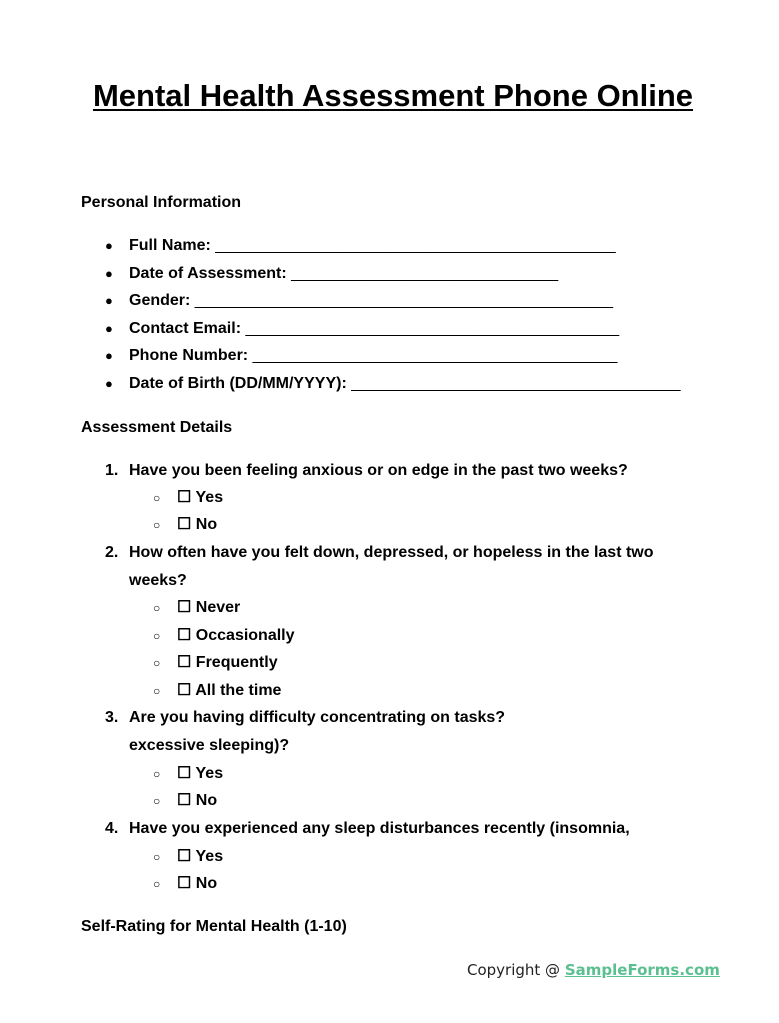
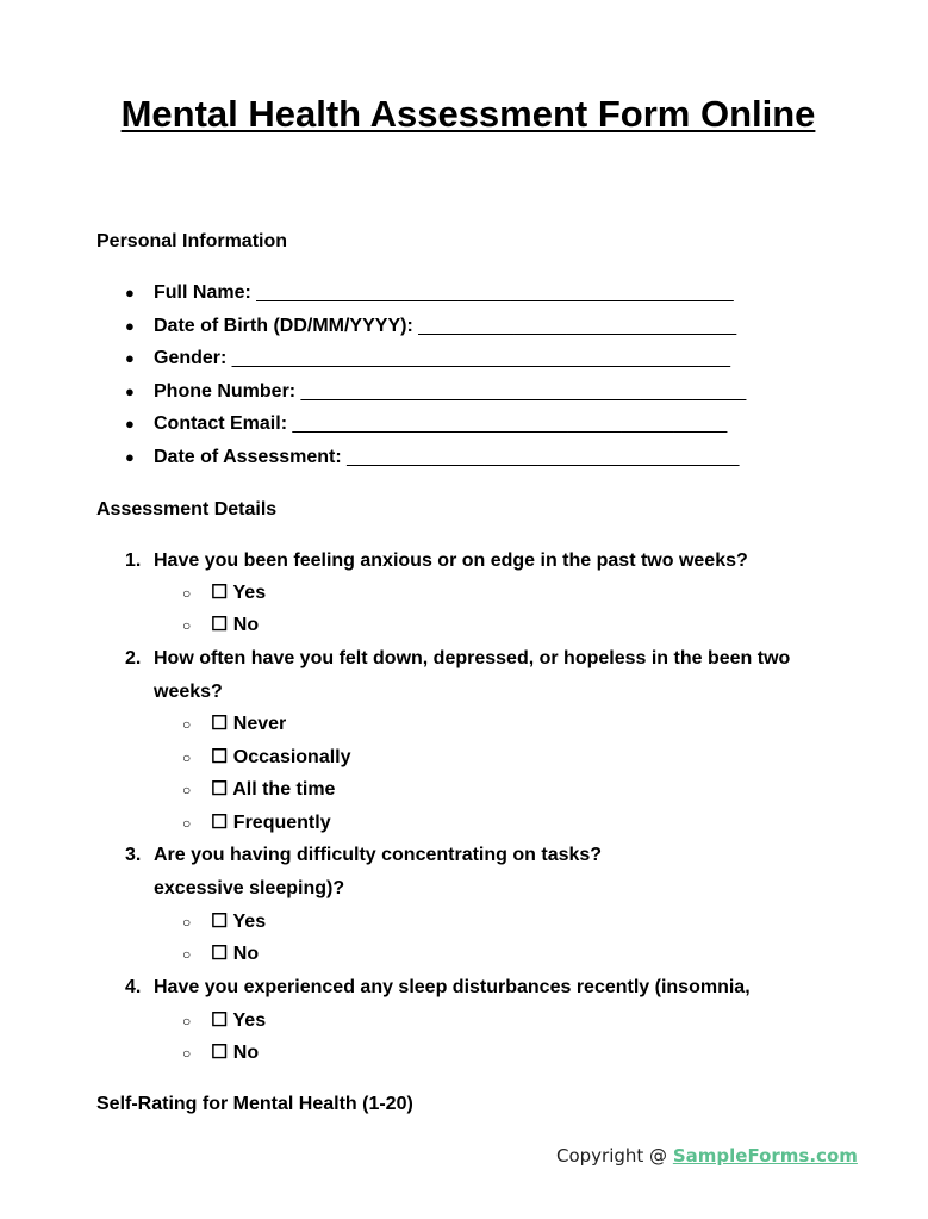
- Mental Health Assessment Phone Online
+ Mental Health Assessment Form Online
  Personal Information
  ●
  Full Name: _____________________________________________
  ●
- Date of Assessment: ______________________________
+ Date of Birth (DD/MM/YYYY): ______________________________
  ●
  Gender: _______________________________________________
  ●
- Contact Email: __________________________________________
+ Phone Number: __________________________________________
  ●
- Phone Number: _________________________________________
+ Contact Email: _________________________________________
  ●
- Date of Birth (DD/MM/YYYY): _____________________________________
+ Date of Assessment: _____________________________________
  Assessment Details
  1.
  Have you been feeling anxious or on edge in the past two weeks?
  ○
  ☐ Yes
  ○
  ☐ No
  2.
- How often have you felt down, depressed, or hopeless in the last two
+ How often have you felt down, depressed, or hopeless in the been two
  weeks?
  ○
  ☐ Never
  ○
  ☐ Occasionally
  ○
- ☐ Frequently
+ ☐ All the time
  ○
- ☐ All the time
+ ☐ Frequently
  3.
  Are you having difficulty concentrating on tasks?
  excessive sleeping)?
  ○
  ☐ Yes
  ○
  ☐ No
  4.
  Have you experienced any sleep disturbances recently (insomnia,
  ○
  ☐ Yes
  ○
  ☐ No
- Self-Rating for Mental Health (1-10)
+ Self-Rating for Mental Health (1-20)
  Copyright @ SampleForms.com
